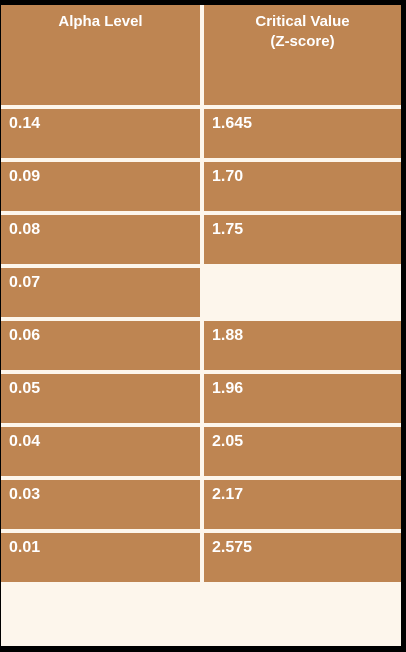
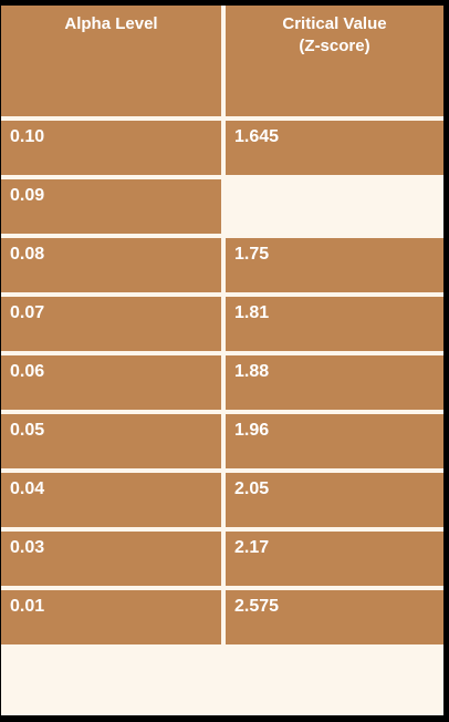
  Alpha Level
  Critical Value
  (Z-score)
- 0.14
+ 0.10
  1.645
  0.09
- 1.70
  0.08
  1.75
  0.07
+ 1.81
  0.06
  1.88
  0.05
  1.96
  0.04
  2.05
  0.03
  2.17
  0.01
  2.575
